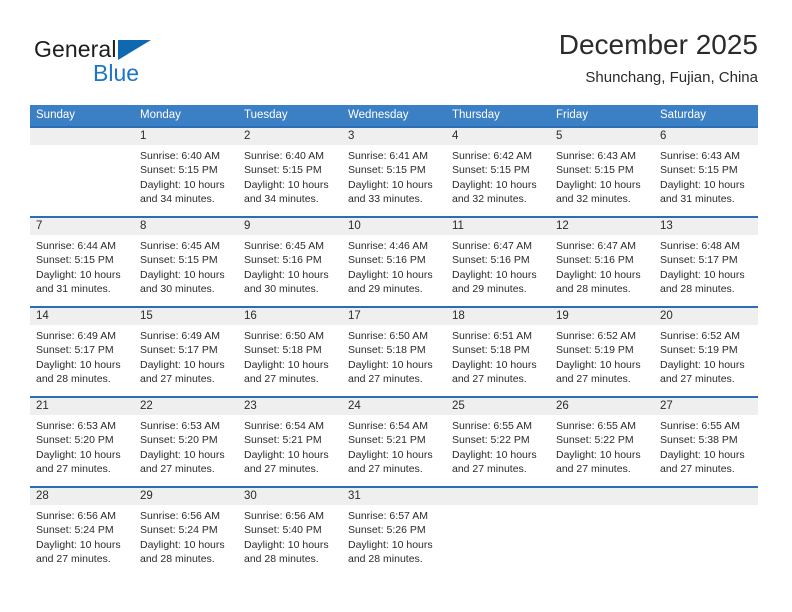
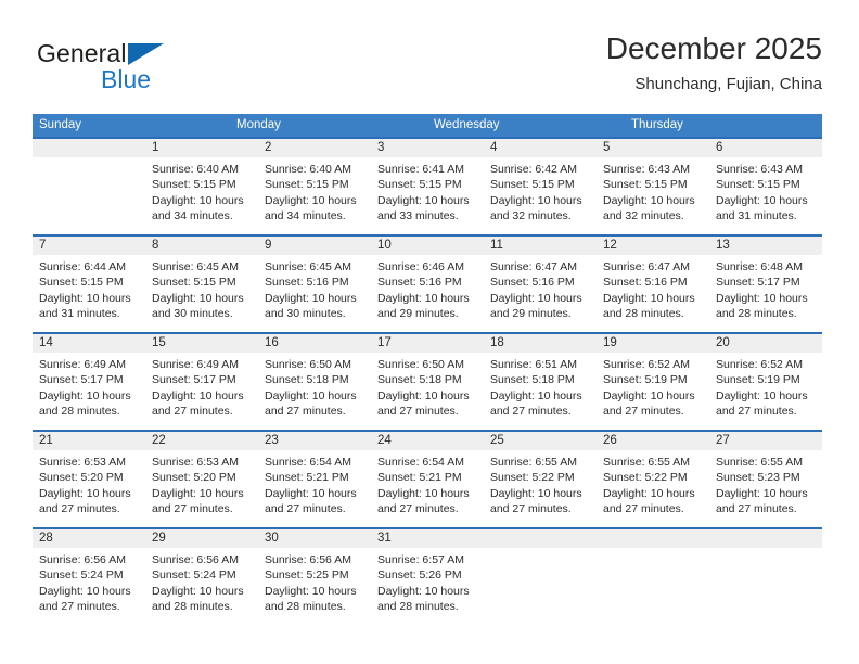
  General
  Blue
  December 2025
  Shunchang, Fujian, China
  Sunday
  Monday
- Tuesday
  Wednesday
  Thursday
- Friday
- Saturday
  1
  Sunrise: 6:40 AM
  Sunset: 5:15 PM
  Daylight: 10 hours
  and 34 minutes.
  2
  Sunrise: 6:40 AM
  Sunset: 5:15 PM
  Daylight: 10 hours
  and 34 minutes.
  3
  Sunrise: 6:41 AM
  Sunset: 5:15 PM
  Daylight: 10 hours
  and 33 minutes.
  4
  Sunrise: 6:42 AM
  Sunset: 5:15 PM
  Daylight: 10 hours
  and 32 minutes.
  5
  Sunrise: 6:43 AM
  Sunset: 5:15 PM
  Daylight: 10 hours
  and 32 minutes.
  6
  Sunrise: 6:43 AM
  Sunset: 5:15 PM
  Daylight: 10 hours
  and 31 minutes.
  7
  Sunrise: 6:44 AM
  Sunset: 5:15 PM
  Daylight: 10 hours
  and 31 minutes.
  8
  Sunrise: 6:45 AM
  Sunset: 5:15 PM
  Daylight: 10 hours
  and 30 minutes.
  9
  Sunrise: 6:45 AM
  Sunset: 5:16 PM
  Daylight: 10 hours
  and 30 minutes.
  10
- Sunrise: 4:46 AM
+ Sunrise: 6:46 AM
  Sunset: 5:16 PM
  Daylight: 10 hours
  and 29 minutes.
  11
  Sunrise: 6:47 AM
  Sunset: 5:16 PM
  Daylight: 10 hours
  and 29 minutes.
  12
  Sunrise: 6:47 AM
  Sunset: 5:16 PM
  Daylight: 10 hours
  and 28 minutes.
  13
  Sunrise: 6:48 AM
  Sunset: 5:17 PM
  Daylight: 10 hours
  and 28 minutes.
  14
  Sunrise: 6:49 AM
  Sunset: 5:17 PM
  Daylight: 10 hours
  and 28 minutes.
  15
  Sunrise: 6:49 AM
  Sunset: 5:17 PM
  Daylight: 10 hours
  and 27 minutes.
  16
  Sunrise: 6:50 AM
  Sunset: 5:18 PM
  Daylight: 10 hours
  and 27 minutes.
  17
  Sunrise: 6:50 AM
  Sunset: 5:18 PM
  Daylight: 10 hours
  and 27 minutes.
  18
  Sunrise: 6:51 AM
  Sunset: 5:18 PM
  Daylight: 10 hours
  and 27 minutes.
  19
  Sunrise: 6:52 AM
  Sunset: 5:19 PM
  Daylight: 10 hours
  and 27 minutes.
  20
  Sunrise: 6:52 AM
  Sunset: 5:19 PM
  Daylight: 10 hours
  and 27 minutes.
  21
  Sunrise: 6:53 AM
  Sunset: 5:20 PM
  Daylight: 10 hours
  and 27 minutes.
  22
  Sunrise: 6:53 AM
  Sunset: 5:20 PM
  Daylight: 10 hours
  and 27 minutes.
  23
  Sunrise: 6:54 AM
  Sunset: 5:21 PM
  Daylight: 10 hours
  and 27 minutes.
  24
  Sunrise: 6:54 AM
  Sunset: 5:21 PM
  Daylight: 10 hours
  and 27 minutes.
  25
  Sunrise: 6:55 AM
  Sunset: 5:22 PM
  Daylight: 10 hours
  and 27 minutes.
  26
  Sunrise: 6:55 AM
  Sunset: 5:22 PM
  Daylight: 10 hours
  and 27 minutes.
  27
  Sunrise: 6:55 AM
- Sunset: 5:38 PM
+ Sunset: 5:23 PM
  Daylight: 10 hours
  and 27 minutes.
  28
  Sunrise: 6:56 AM
  Sunset: 5:24 PM
  Daylight: 10 hours
  and 27 minutes.
  29
  Sunrise: 6:56 AM
  Sunset: 5:24 PM
  Daylight: 10 hours
  and 28 minutes.
  30
  Sunrise: 6:56 AM
- Sunset: 5:40 PM
+ Sunset: 5:25 PM
  Daylight: 10 hours
  and 28 minutes.
  31
  Sunrise: 6:57 AM
  Sunset: 5:26 PM
  Daylight: 10 hours
  and 28 minutes.
